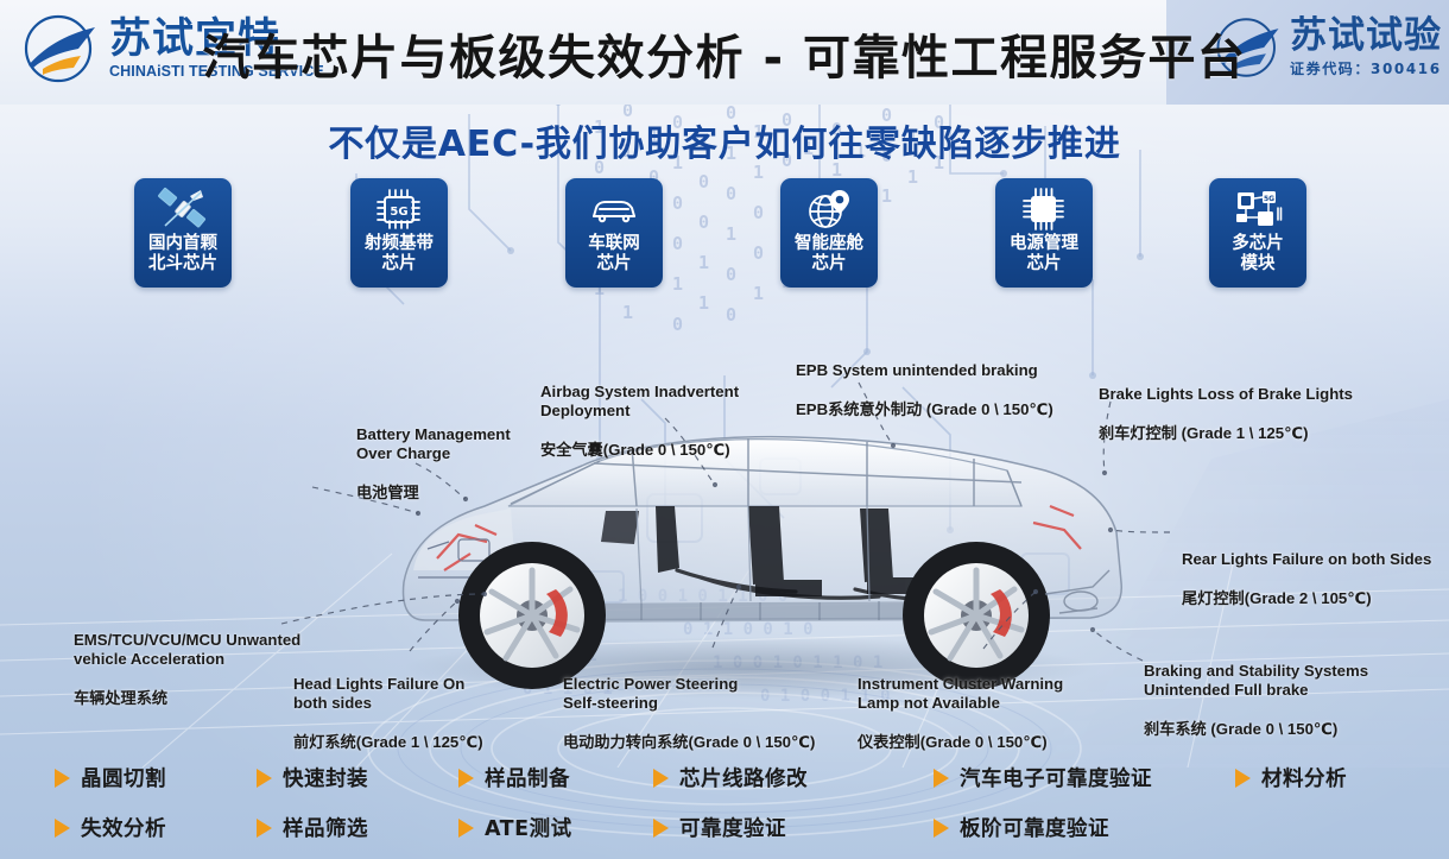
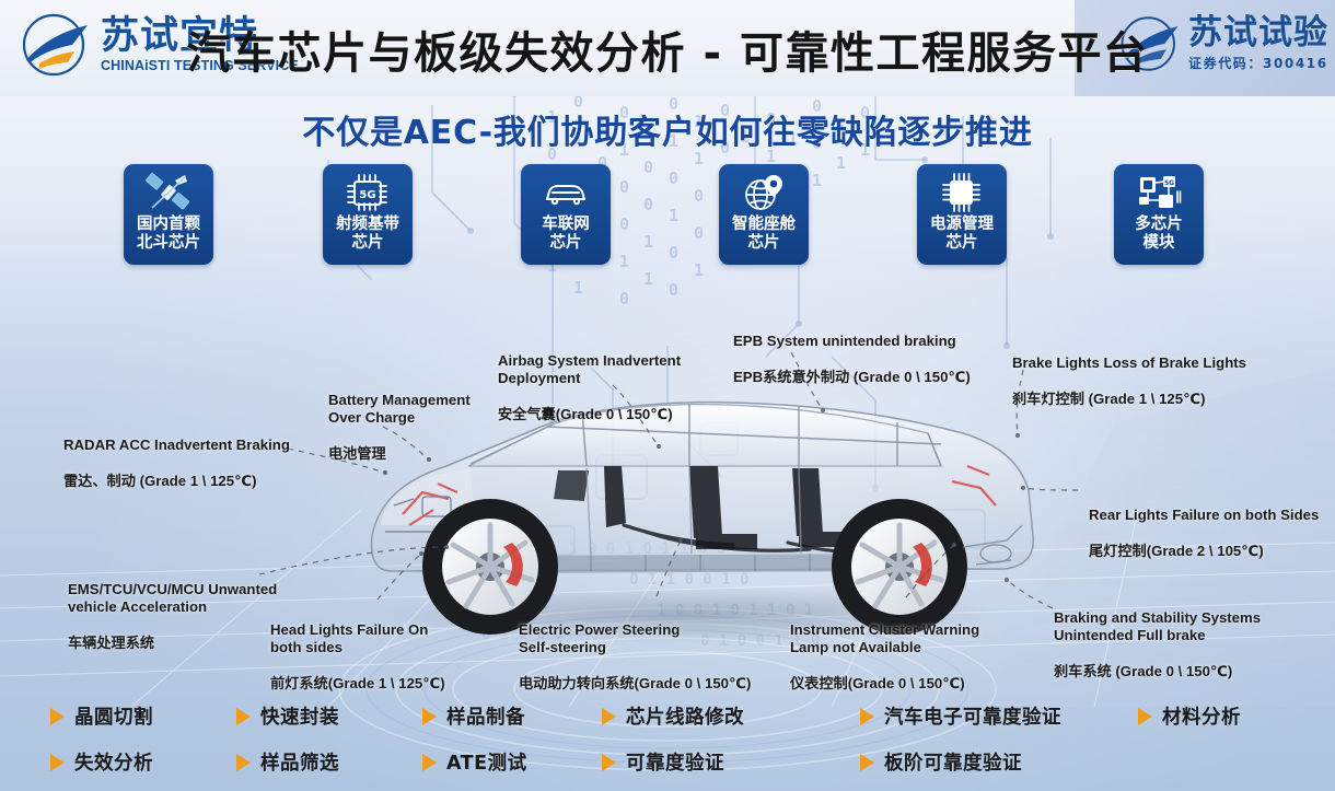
  0
  1
  0
  0
  1
  0
  1
  0
  0
  1
  1
  0
  1
  0
  1
  0
  0
  1
  1
  0
  0
  1
  0
  0
  1
  1
  0
  1
  0
  1
  1
  1
  0
  0
  1
  1
  0
  0
  1
  1
  1
  0
  1
  0 1 1 0 0 1 0
  苏试宜特
  CHINAiSTI TESTING SERVICE
  苏试试验
  证券代码：300416
  汽车芯片与板级失效分析 - 可靠性工程服务平台
  不仅是AEC-我们协助客户如何往零缺陷逐步推进
  国内首颗
  北斗芯片
  5G
  射频基带
  芯片
  车联网
  芯片
  智能座舱
  芯片
  电源管理
  芯片
  多芯片
  模块
+ RADAR ACC Inadvertent Braking
+ 雷达、制动 (Grade 1 \ 125℃)
  Battery Management
  Over Charge
  电池管理
  Airbag System Inadvertent
  Deployment
  安全气囊(Grade 0 \ 150℃)
  EPB System unintended braking
  EPB系统意外制动 (Grade 0 \ 150℃)
  Brake Lights Loss of Brake Lights
  刹车灯控制 (Grade 1 \ 125℃)
  Rear Lights Failure on both Sides
  尾灯控制(Grade 2 \ 105℃)
  Braking and Stability Systems
  Unintended Full brake
  刹车系统 (Grade 0 \ 150℃)
  EMS/TCU/VCU/MCU Unwanted
  vehicle Acceleration
  车辆处理系统
  Head Lights Failure On
  both sides
  前灯系统(Grade 1 \ 125℃)
  Electric Power Steering
  Self-steering
  电动助力转向系统(Grade 0 \ 150℃)
  Instrument Cluster Warning
  Lamp not Available
  仪表控制(Grade 0 \ 150℃)
  晶圆切割
  快速封装
  样品制备
  芯片线路修改
  汽车电子可靠度验证
  材料分析
  失效分析
  样品筛选
  ATE测试
  可靠度验证
  板阶可靠度验证
